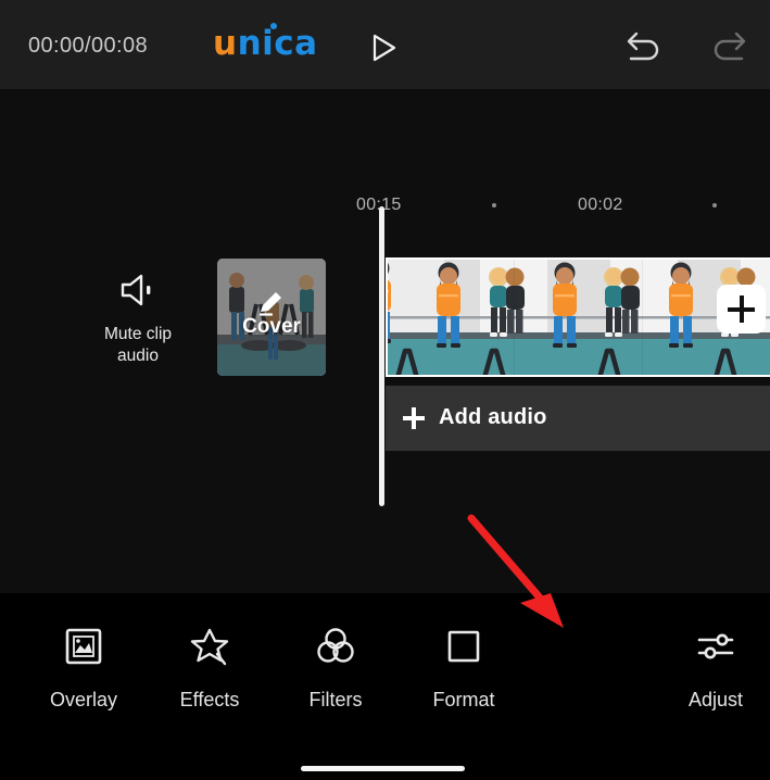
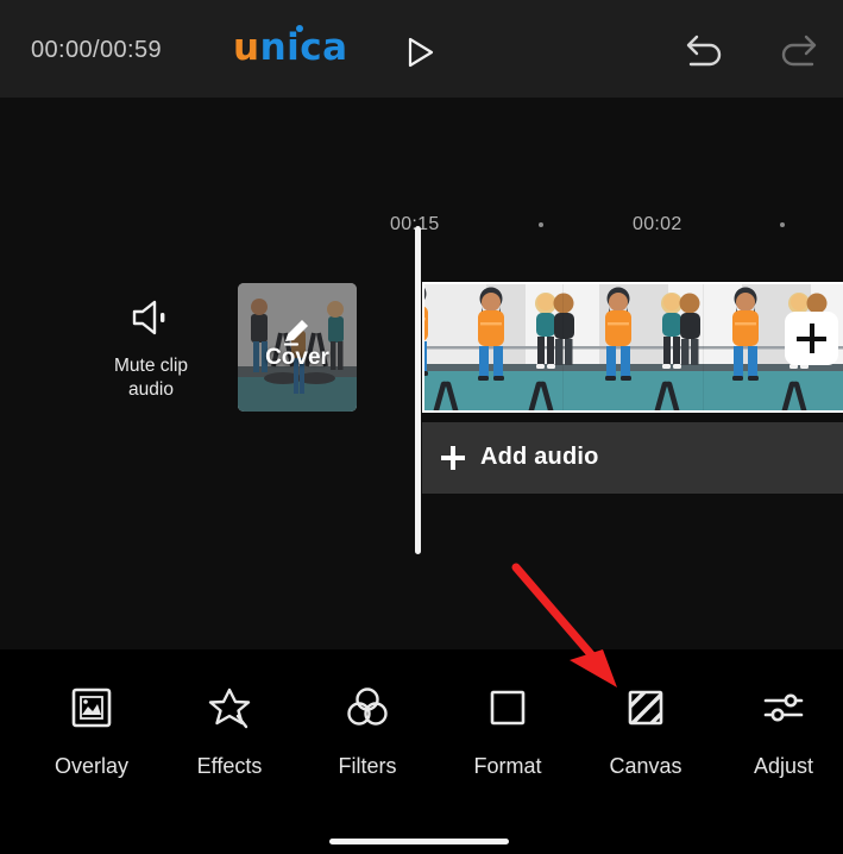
- 00:00/00:08
+ 00:00/00:59
  unica
  00:15
  00:02
  Mute clip
  audio
  Cover
  Add audio
  Overlay
  Effects
  Filters
  Format
+ Canvas
  Adjust
